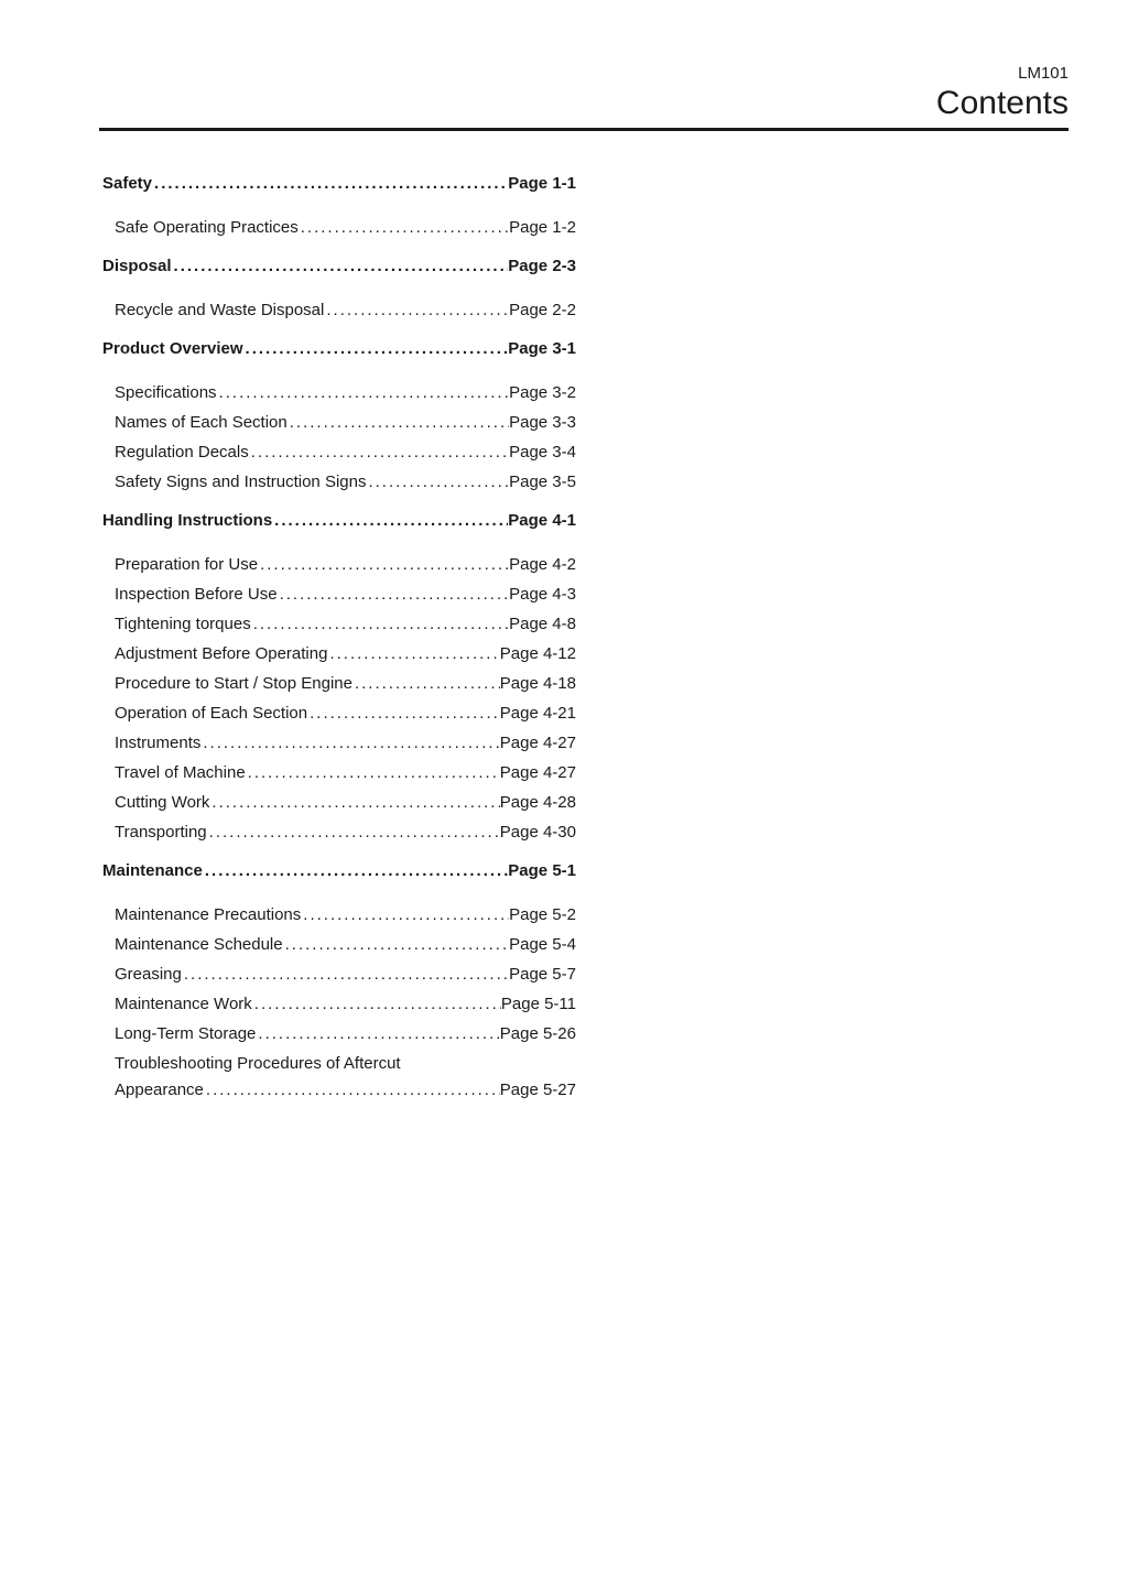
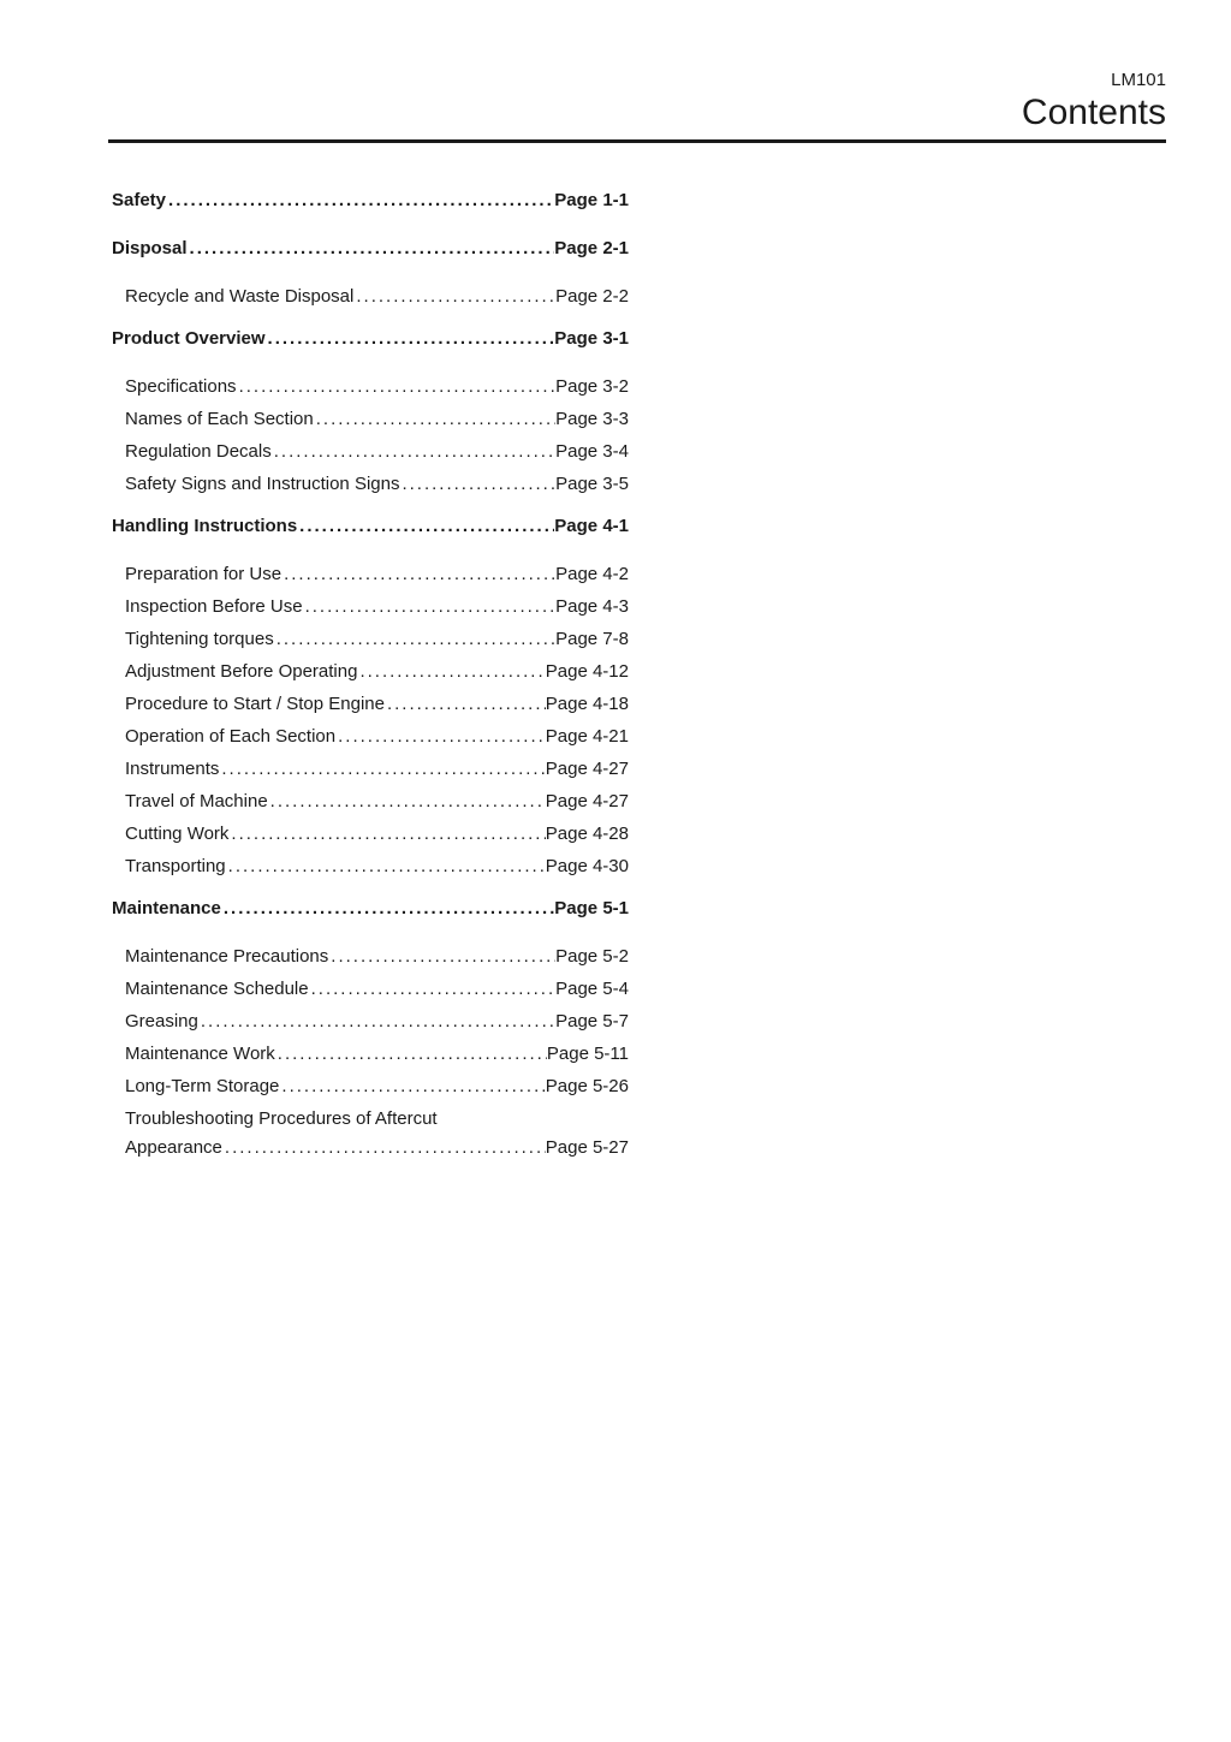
  LM101
  Contents
  Safety
  Page 1-1
- Safe Operating Practices
- Page 1-2
  Disposal
- Page 2-3
+ Page 2-1
  Recycle and Waste Disposal
  Page 2-2
  Product Overview
  Page 3-1
  Specifications
  Page 3-2
  Names of Each Section
  Page 3-3
  Regulation Decals
  Page 3-4
  Safety Signs and Instruction Signs
  Page 3-5
  Handling Instructions
  Page 4-1
  Preparation for Use
  Page 4-2
  Inspection Before Use
  Page 4-3
  Tightening torques
- Page 4-8
+ Page 7-8
  Adjustment Before Operating
  Page 4-12
  Procedure to Start / Stop Engine
  Page 4-18
  Operation of Each Section
  Page 4-21
  Instruments
  Page 4-27
  Travel of Machine
  Page 4-27
  Cutting Work
  Page 4-28
  Transporting
  Page 4-30
  Maintenance
  Page 5-1
  Maintenance Precautions
  Page 5-2
  Maintenance Schedule
  Page 5-4
  Greasing
  Page 5-7
  Maintenance Work
  Page 5-11
  Long-Term Storage
  Page 5-26
  Troubleshooting Procedures of Aftercut
  Appearance
  Page 5-27
